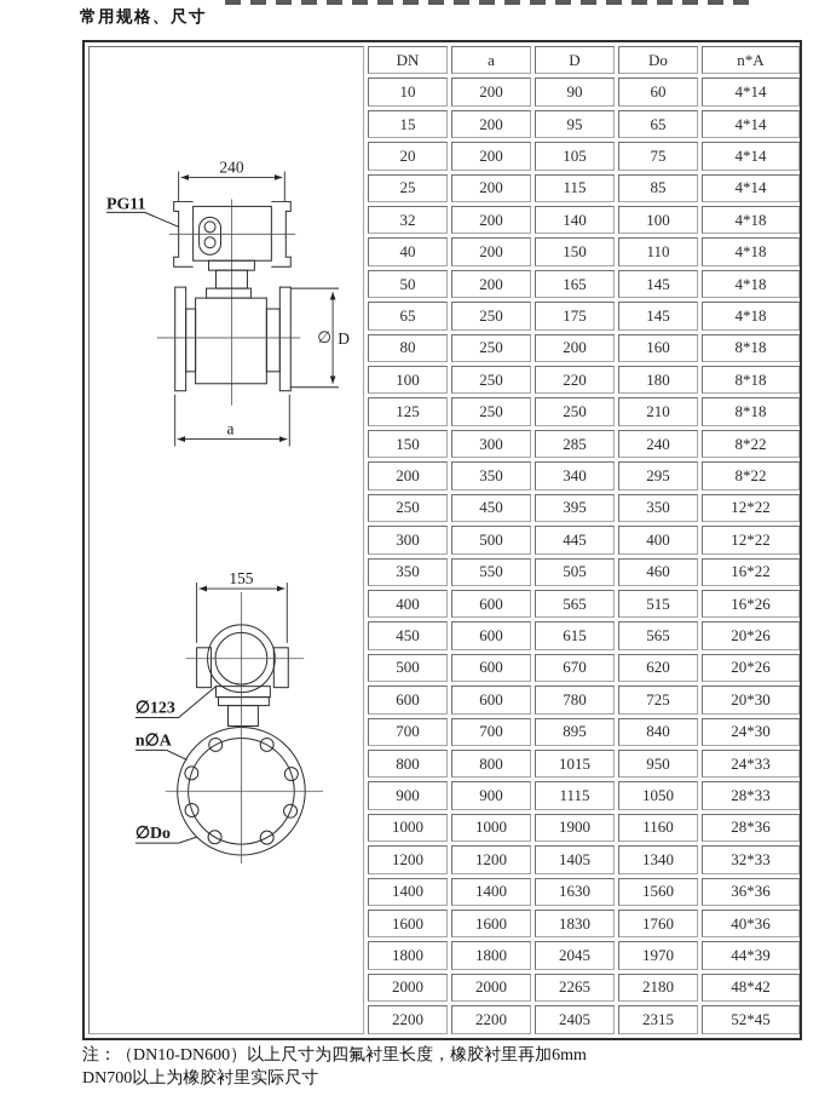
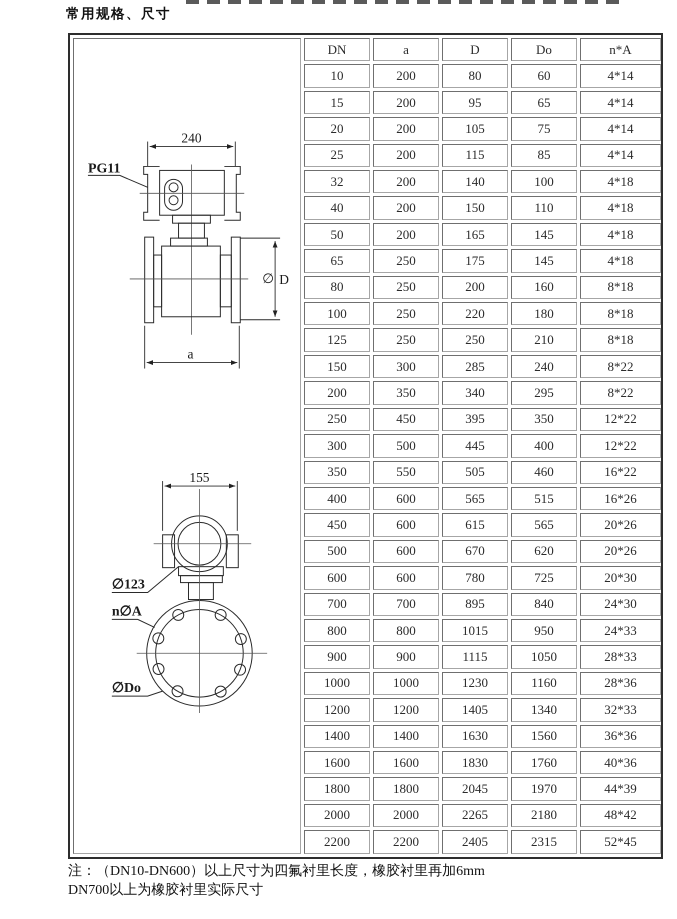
  常用规格、尺寸
  240 PG11 ∅ D a 155 ∅123 n∅A ∅Do	DN	a	D	Do	n*A
- 10	200	90	60	4*14
+ 10	200	80	60	4*14
  15	200	95	65	4*14
  20	200	105	75	4*14
  25	200	115	85	4*14
  32	200	140	100	4*18
  40	200	150	110	4*18
  50	200	165	145	4*18
  65	250	175	145	4*18
  80	250	200	160	8*18
  100	250	220	180	8*18
  125	250	250	210	8*18
  150	300	285	240	8*22
  200	350	340	295	8*22
  250	450	395	350	12*22
  300	500	445	400	12*22
  350	550	505	460	16*22
  400	600	565	515	16*26
  450	600	615	565	20*26
  500	600	670	620	20*26
  600	600	780	725	20*30
  700	700	895	840	24*30
  800	800	1015	950	24*33
  900	900	1115	1050	28*33
- 1000	1000	1900	1160	28*36
+ 1000	1000	1230	1160	28*36
  1200	1200	1405	1340	32*33
  1400	1400	1630	1560	36*36
  1600	1600	1830	1760	40*36
  1800	1800	2045	1970	44*39
  2000	2000	2265	2180	48*42
  2200	2200	2405	2315	52*45
  注：（DN10-DN600）以上尺寸为四氟衬里长度，橡胶衬里再加6mm
  DN700以上为橡胶衬里实际尺寸
